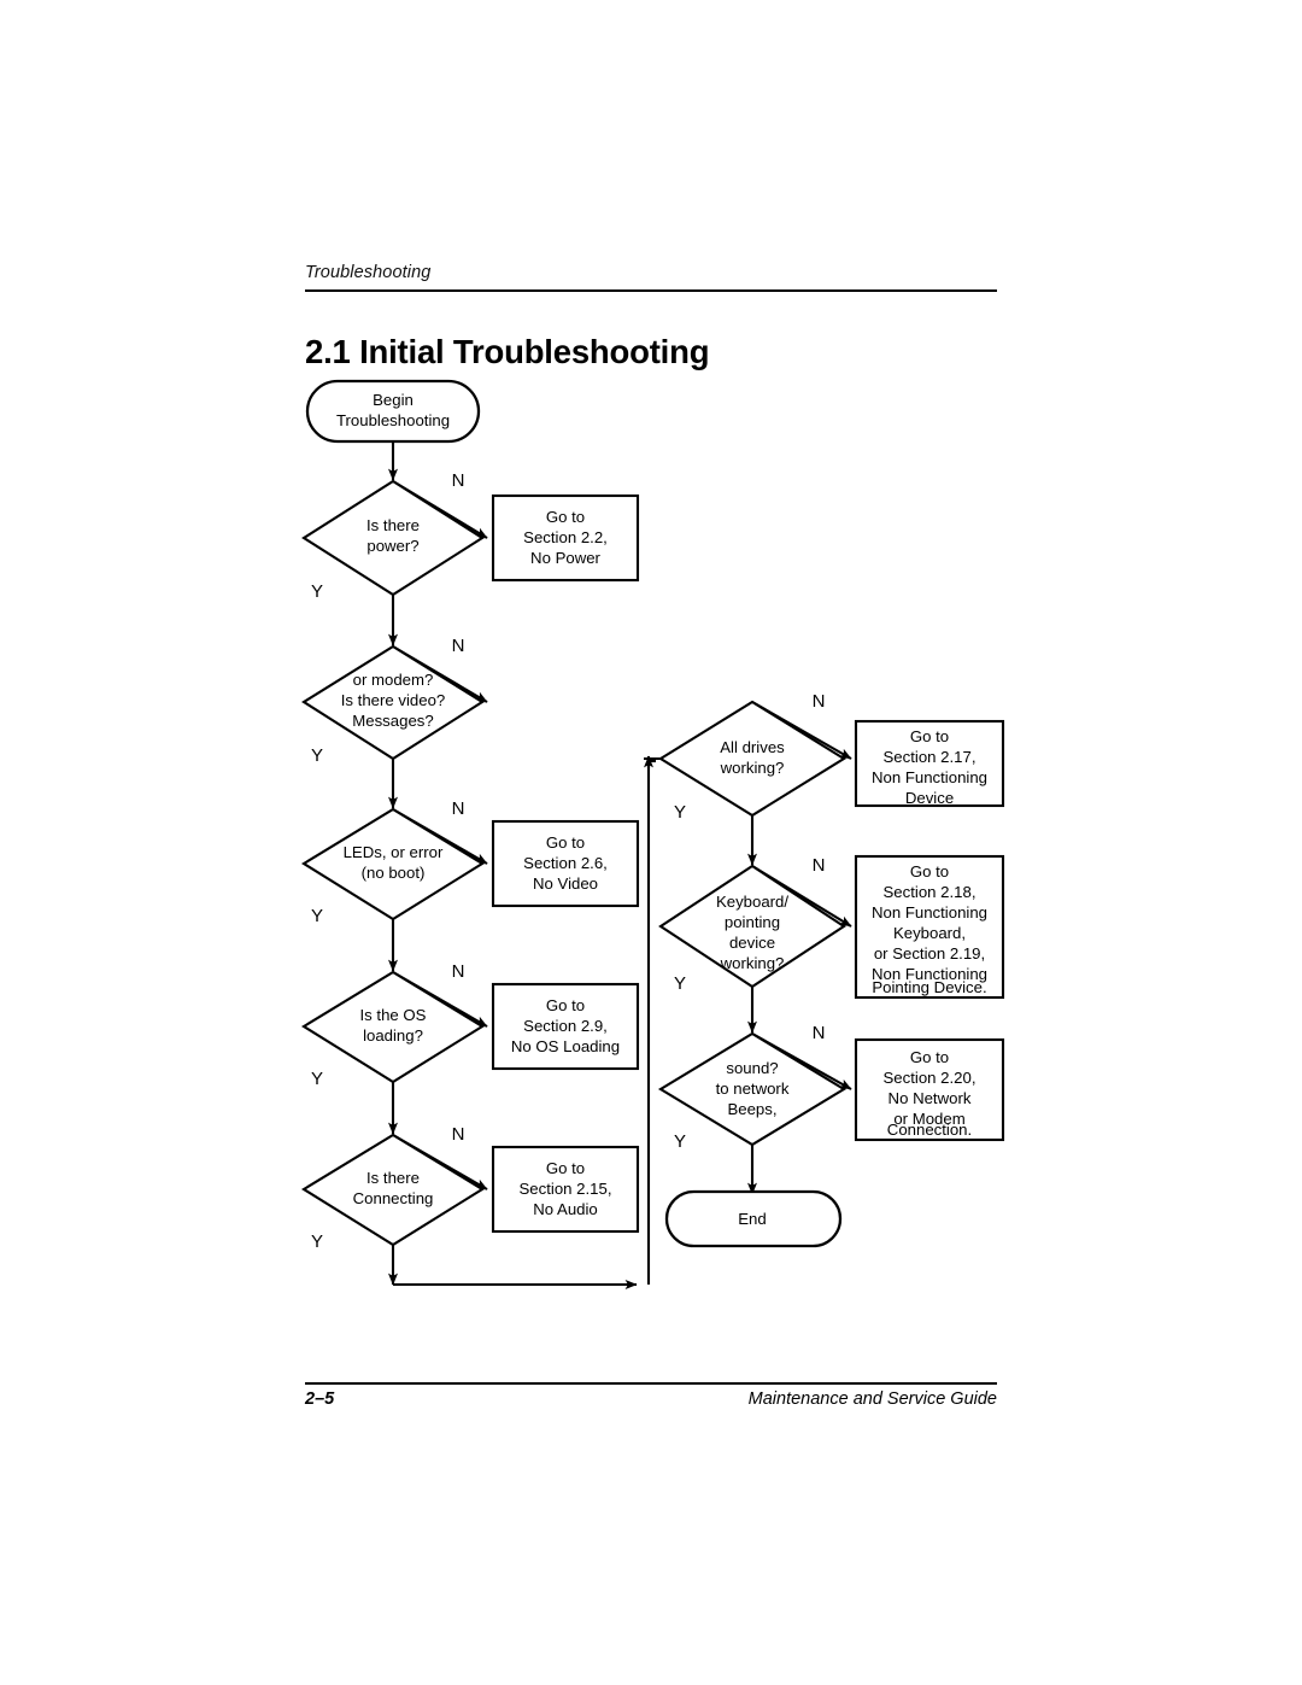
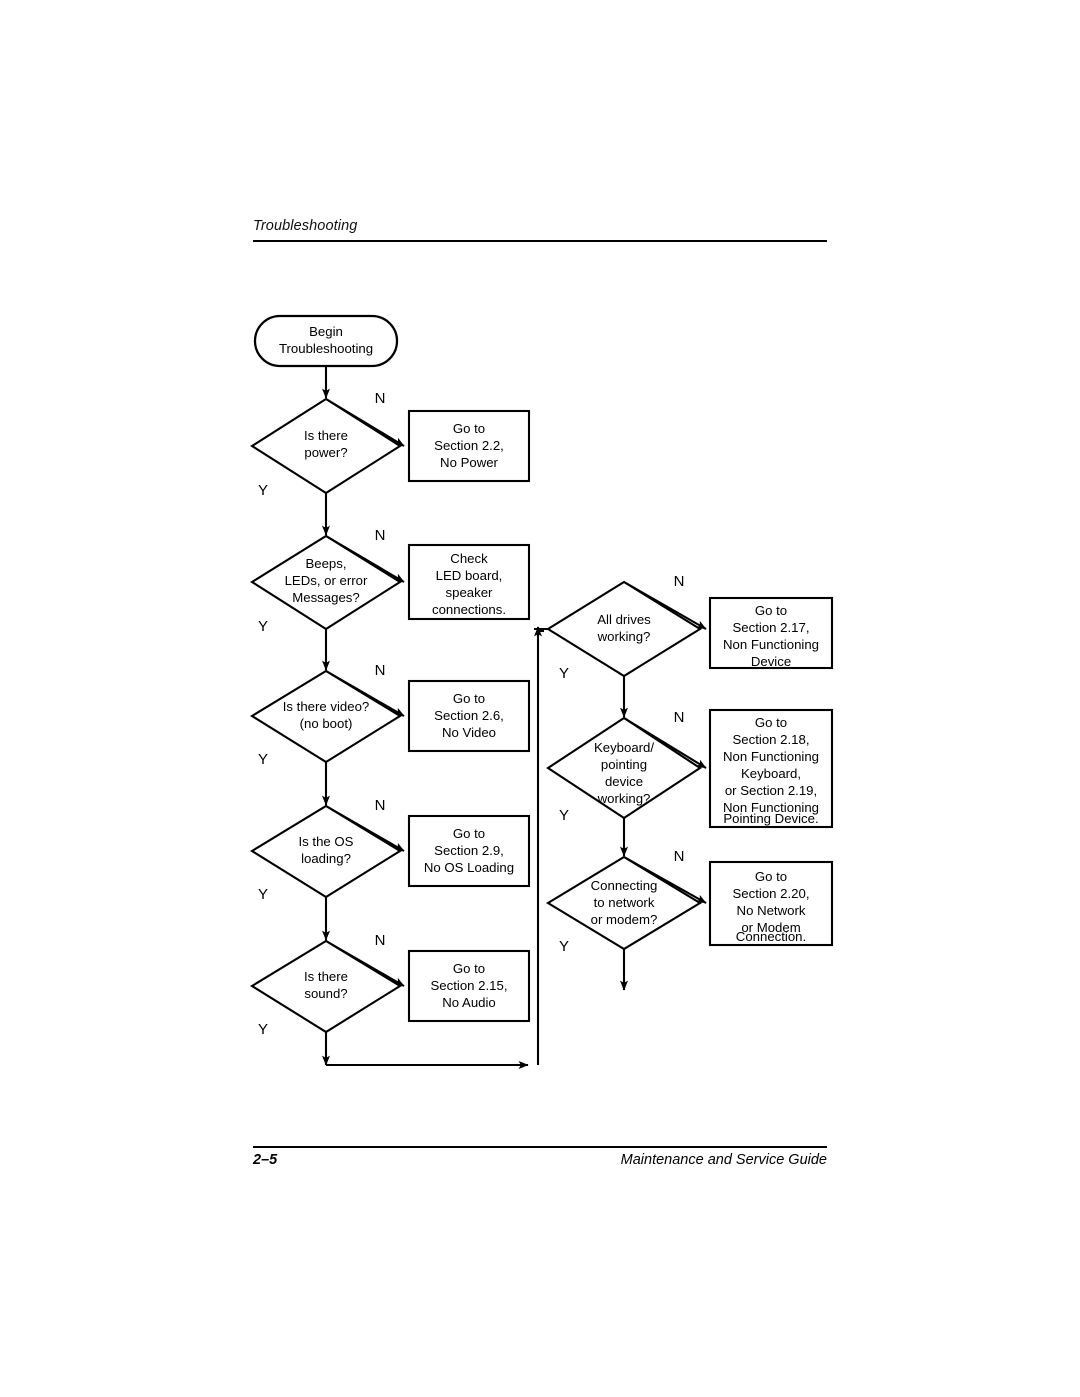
  Troubleshooting
- 2.1 Initial Troubleshooting
  Begin
  Troubleshooting
  Is there
  power?
  N
  Y
  Go to
  Section 2.2,
  No Power
- or modem?
+ Beeps,
- Is there video?
+ LEDs, or error
  Messages?
  N
  Y
+ Check
+ LED board,
+ speaker
+ connections.
- LEDs, or error
+ Is there video?
  (no boot)
  N
  Y
  Go to
  Section 2.6,
  No Video
  Is the OS
  loading?
  N
  Y
  Go to
  Section 2.9,
  No OS Loading
  Is there
- Connecting
+ sound?
  N
  Y
  Go to
  Section 2.15,
  No Audio
  All drives
  working?
  N
  Y
  Go to
  Section 2.17,
  Non Functioning
  Device
  Keyboard/
  pointing
  device
  working?
  N
  Y
  Go to
  Section 2.18,
  Non Functioning
  Keyboard,
  or Section 2.19,
  Non Functioning
  Pointing Device.
- sound?
+ Connecting
  to network
- Beeps,
+ or modem?
  N
  Y
  Go to
  Section 2.20,
  No Network
  or Modem
  Connection.
- End
  2–5
  Maintenance and Service Guide
